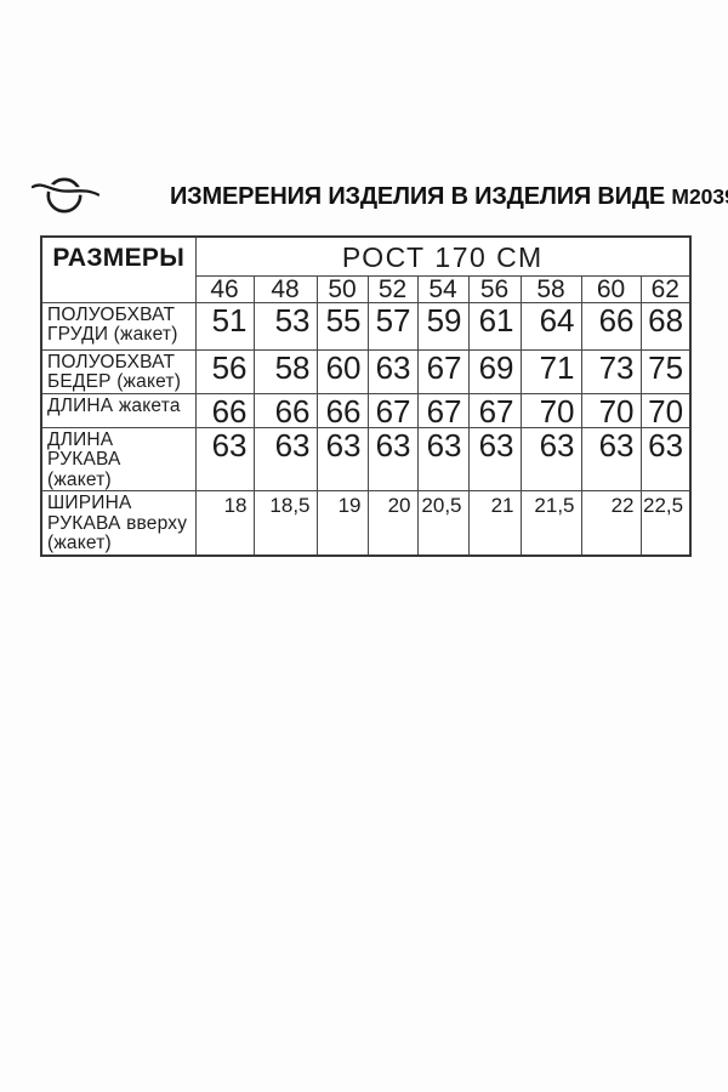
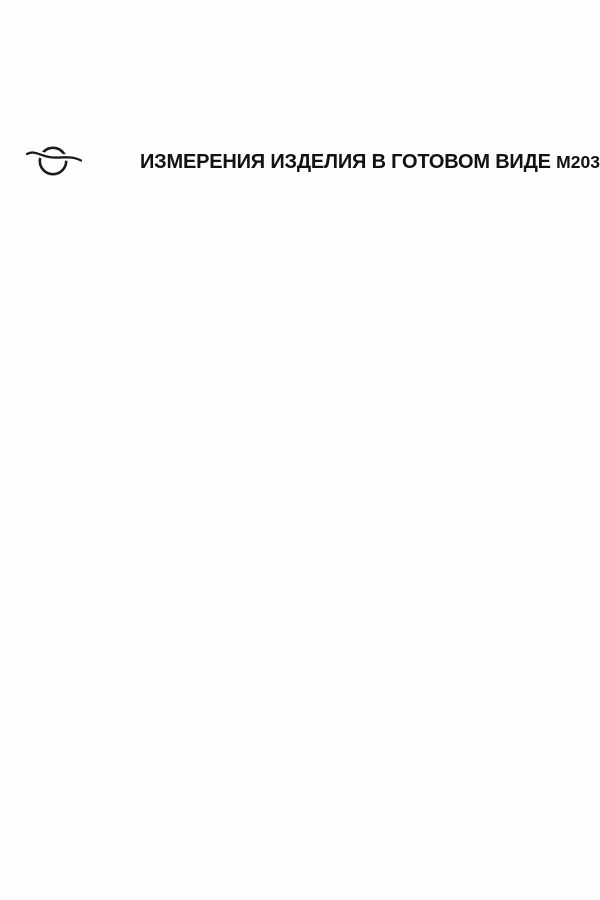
- ИЗМЕРЕНИЯ ИЗДЕЛИЯ В ИЗДЕЛИЯ ВИДЕ М203
+ ИЗМЕРЕНИЯ ИЗДЕЛИЯ В ГОТОВОМ ВИДЕ М203
- РАЗМЕРЫ	РОСТ 170 СМ
- 46	48	50	52	54	56	58	60	62
- ПОЛУОБХВАТ ГРУДИ (жакет)	51	53	55	57	59	61	64	66	68
- ПОЛУОБХВАТ БЕДЕР (жакет)	56	58	60	63	67	69	71	73	75
- ДЛИНА жакета	66	66	66	67	67	67	70	70	70
- ДЛИНА РУКАВА (жакет)	63	63	63	63	63	63	63	63	63
- ШИРИНА РУКАВА вверху (жакет)	18	18,5	19	20	20,5	21	21,5	22	22,5
